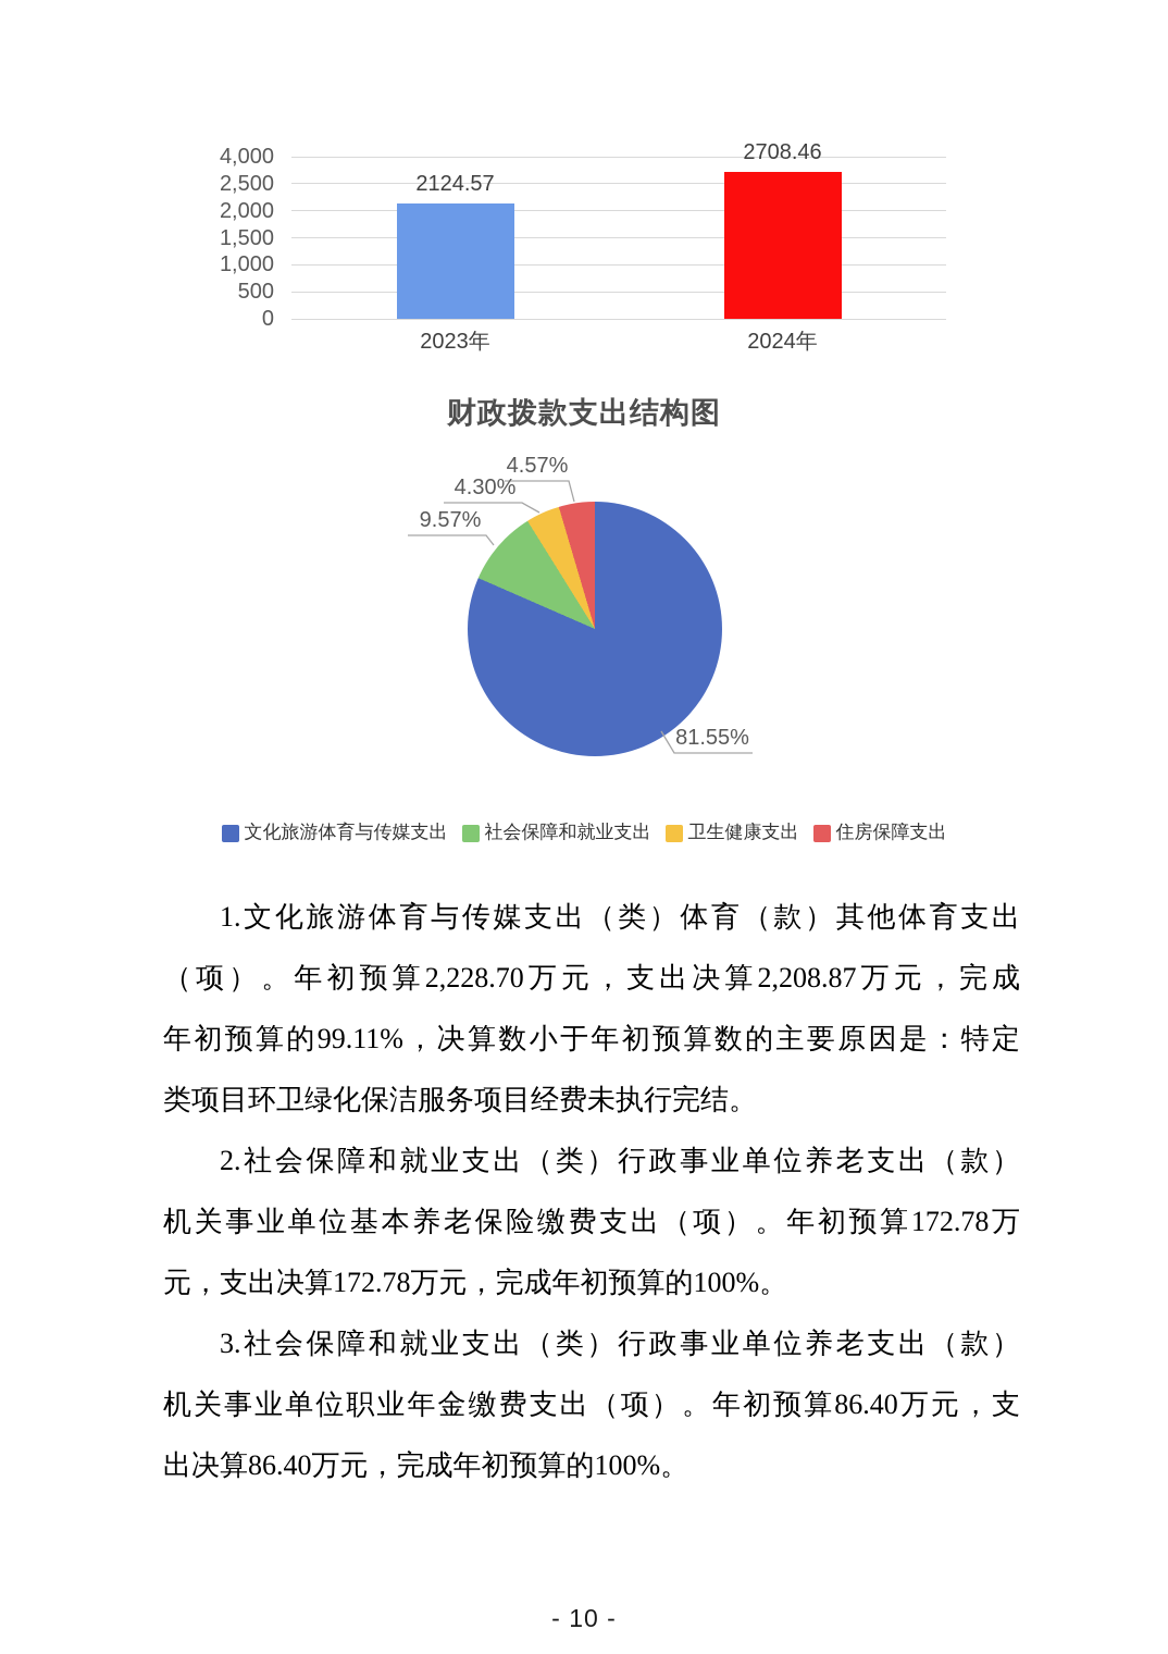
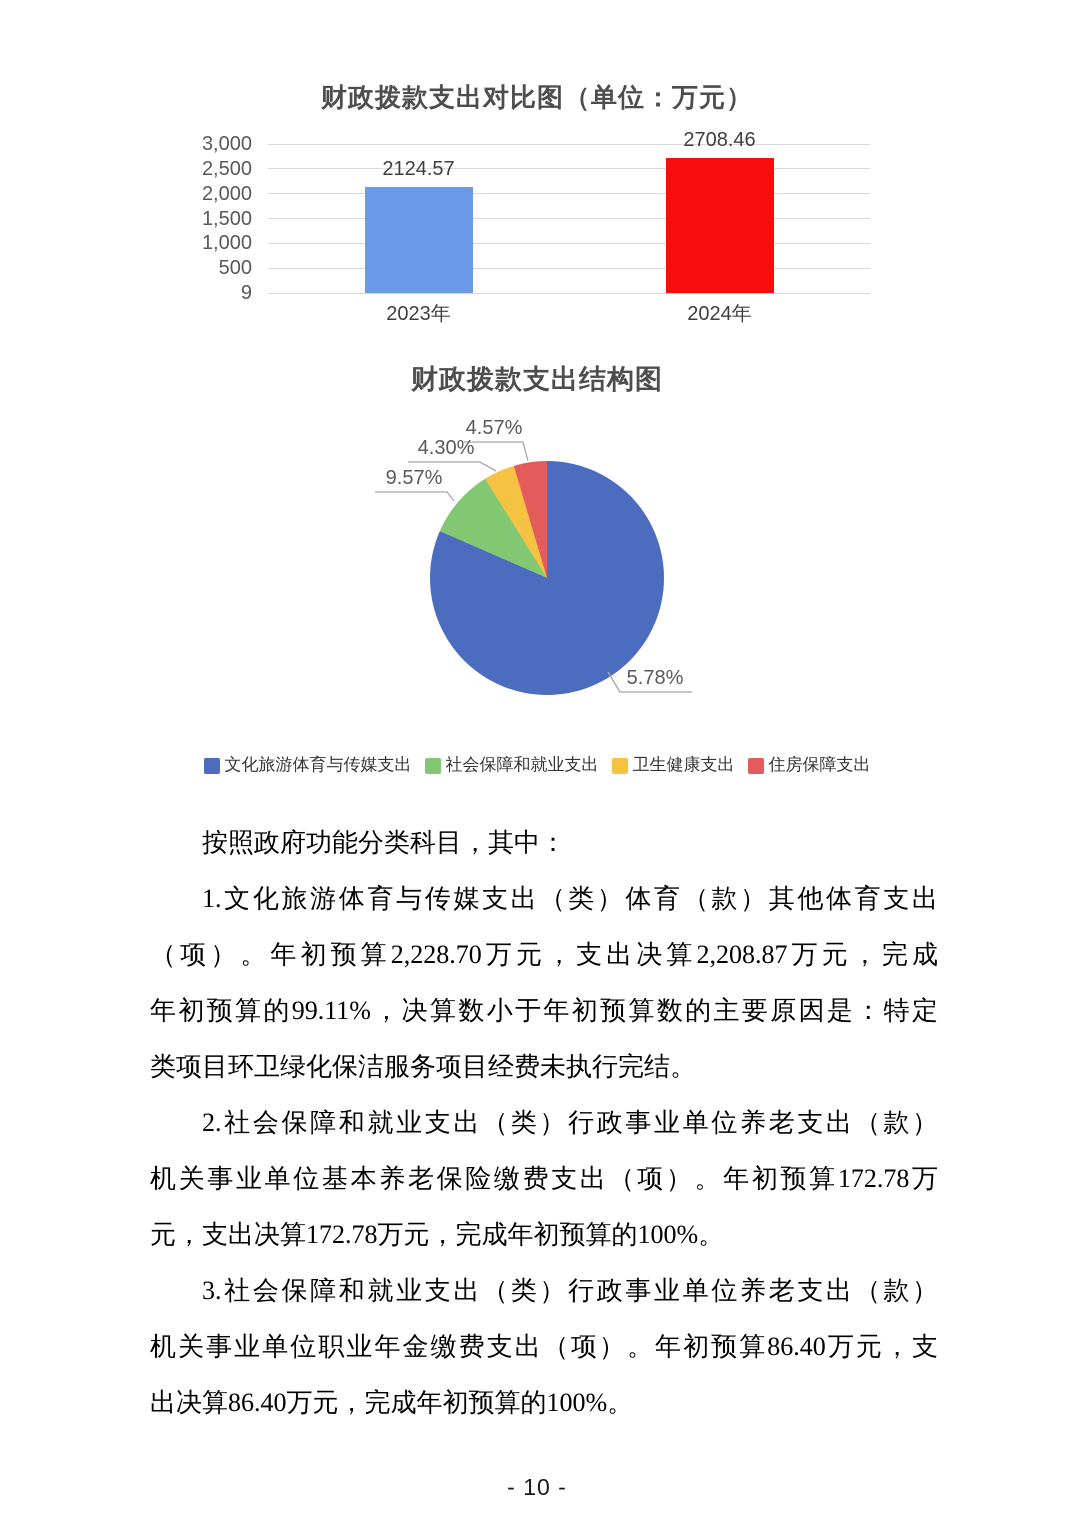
+ 财政拨款支出对比图（单位：万元）
- 0
+ 9
  500
  1,000
  1,500
  2,000
  2,500
- 4,000
+ 3,000
  2124.57
  2023年
  2708.46
  2024年
  财政拨款支出结构图
- 81.55%
+ 5.78%
  9.57%
  4.30%
  4.57%
  文化旅游体育与传媒支出
  社会保障和就业支出
  卫生健康支出
  住房保障支出
+ 按照政府功能分类科目，其中：
  1.文化旅游体育与传媒支出（类）体育（款）其他体育支出
  （项）。年初预算2,228.70万元，支出决算2,208.87万元，完成
  年初预算的99.11%，决算数小于年初预算数的主要原因是：特定
  类项目环卫绿化保洁服务项目经费未执行完结。
  2.社会保障和就业支出（类）行政事业单位养老支出（款）
  机关事业单位基本养老保险缴费支出（项）。年初预算172.78万
  元，支出决算172.78万元，完成年初预算的100%。
  3.社会保障和就业支出（类）行政事业单位养老支出（款）
  机关事业单位职业年金缴费支出（项）。年初预算86.40万元，支
  出决算86.40万元，完成年初预算的100%。
  - 10 -
